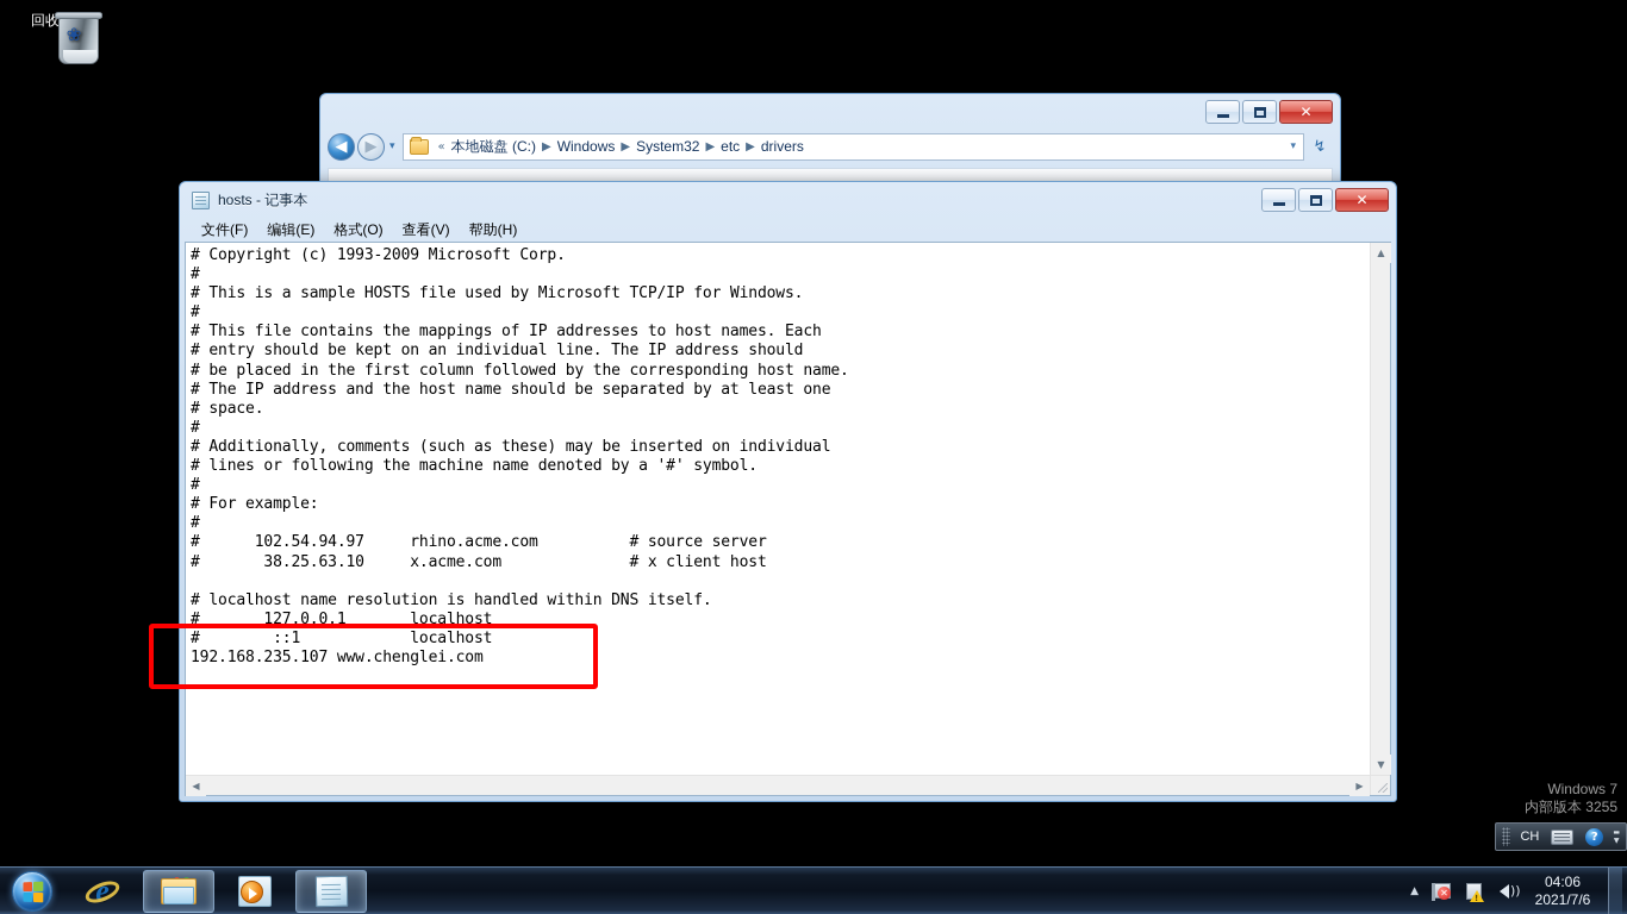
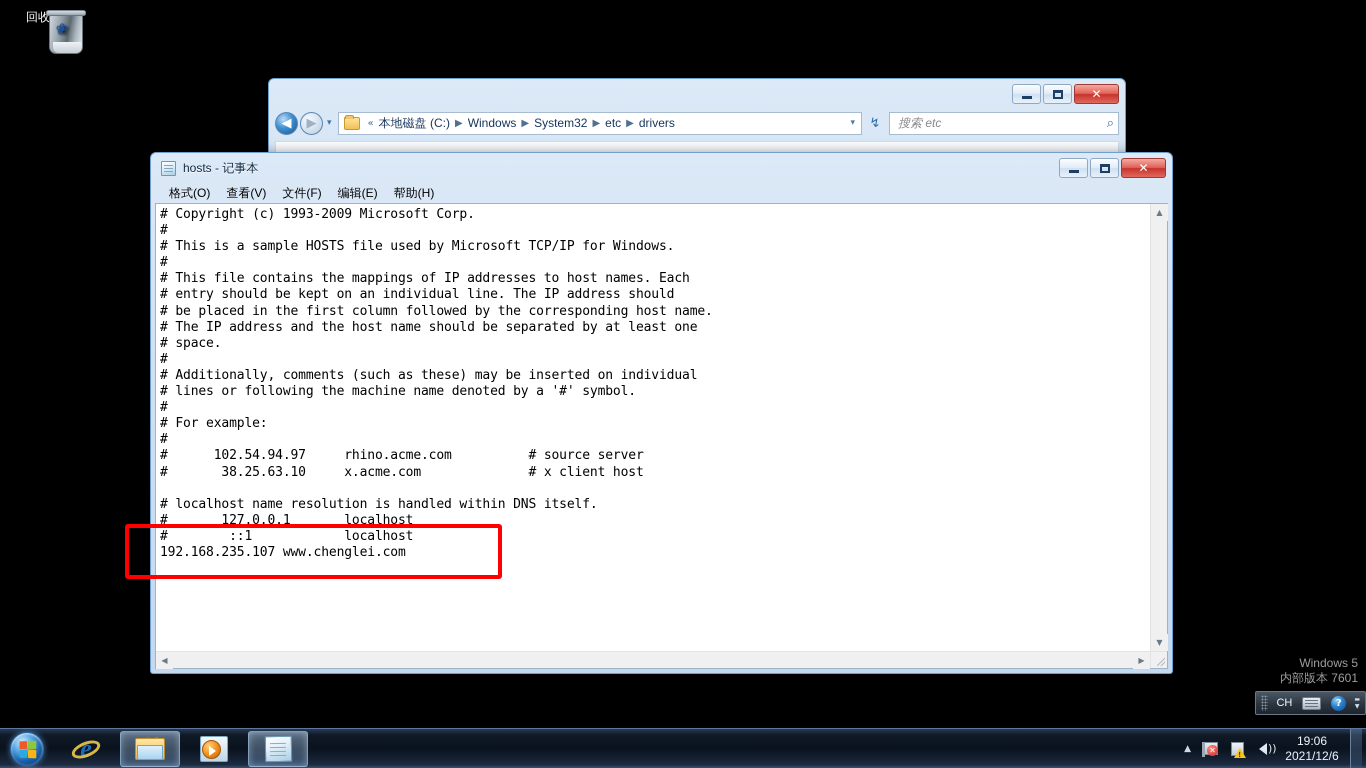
  ❀
- Windows 7
+ Windows 5
- 内部版本 3255
+ 内部版本 7601
  ✕
  ◀
  ▶
  ▾
  «
  本地磁盘 (C:)
  ▶
  Windows
  ▶
  System32
  ▶
  etc
  ▶
  drivers
  ▾
  ↯
+ 搜索 etc
+ ⌕
  hosts - 记事本
  ✕
- 文件(F)
+ 格式(O)
- 编辑(E)
+ 查看(V)
- 格式(O)
+ 文件(F)
- 查看(V)
+ 编辑(E)
  帮助(H)
  # Copyright (c) 1993-2009 Microsoft Corp.
  #
  # This is a sample HOSTS file used by Microsoft TCP/IP for Windows.
  #
  # This file contains the mappings of IP addresses to host names. Each
  # entry should be kept on an individual line. The IP address should
  # be placed in the first column followed by the corresponding host name.
  # The IP address and the host name should be separated by at least one
  # space.
  #
  # Additionally, comments (such as these) may be inserted on individual
  # lines or following the machine name denoted by a '#' symbol.
  #
  # For example:
  #
  # 102.54.94.97 rhino.acme.com # source server
  # 38.25.63.10 x.acme.com # x client host
  # localhost name resolution is handled within DNS itself.
  # 127.0.0.1 localhost
  # ::1 localhost
  192.168.235.107 www.chenglei.com
  ▲
  ▼
  ◀
  ▶
  e
  ▲
  ✕
- 04:06
+ 19:06
- 2021/7/6
+ 2021/12/6
  CH
  ?
